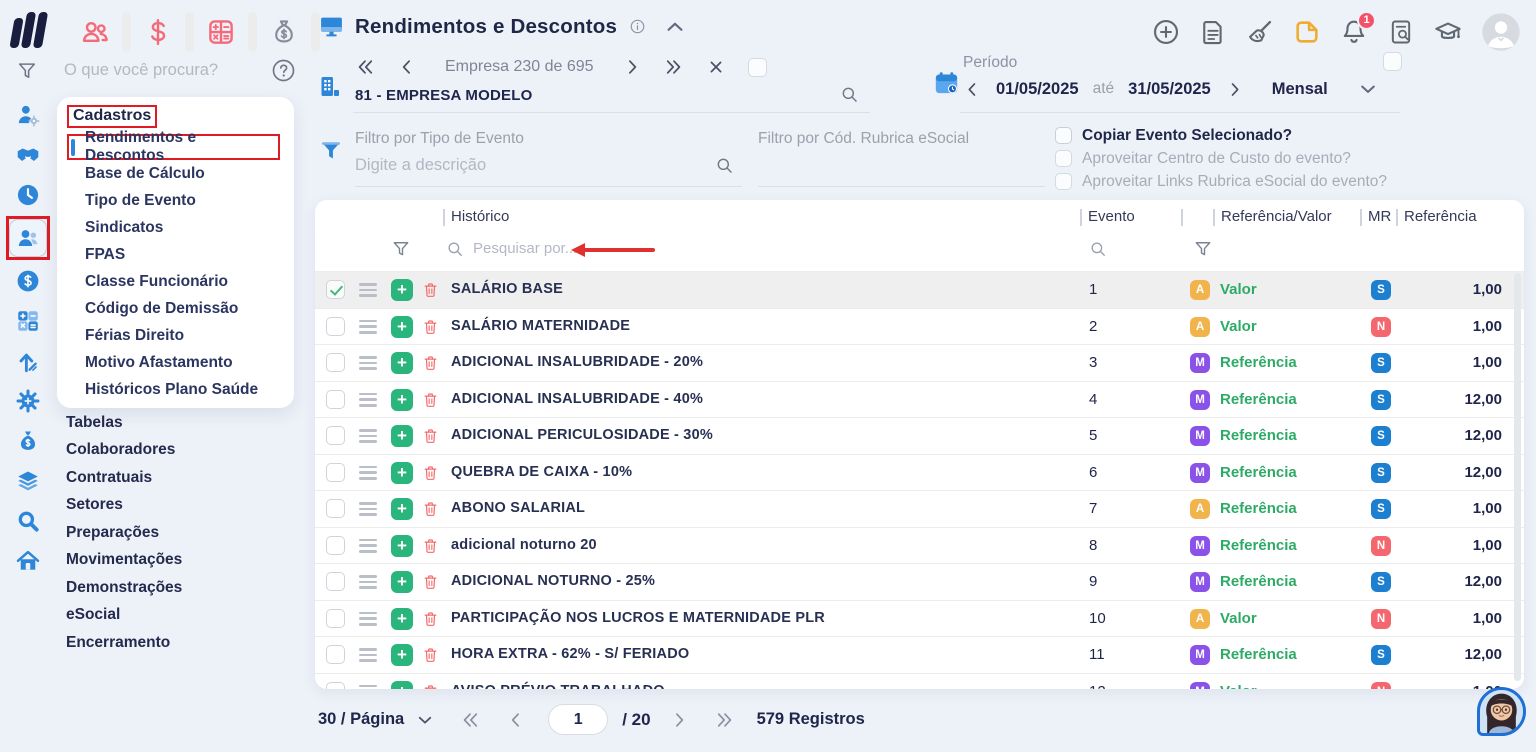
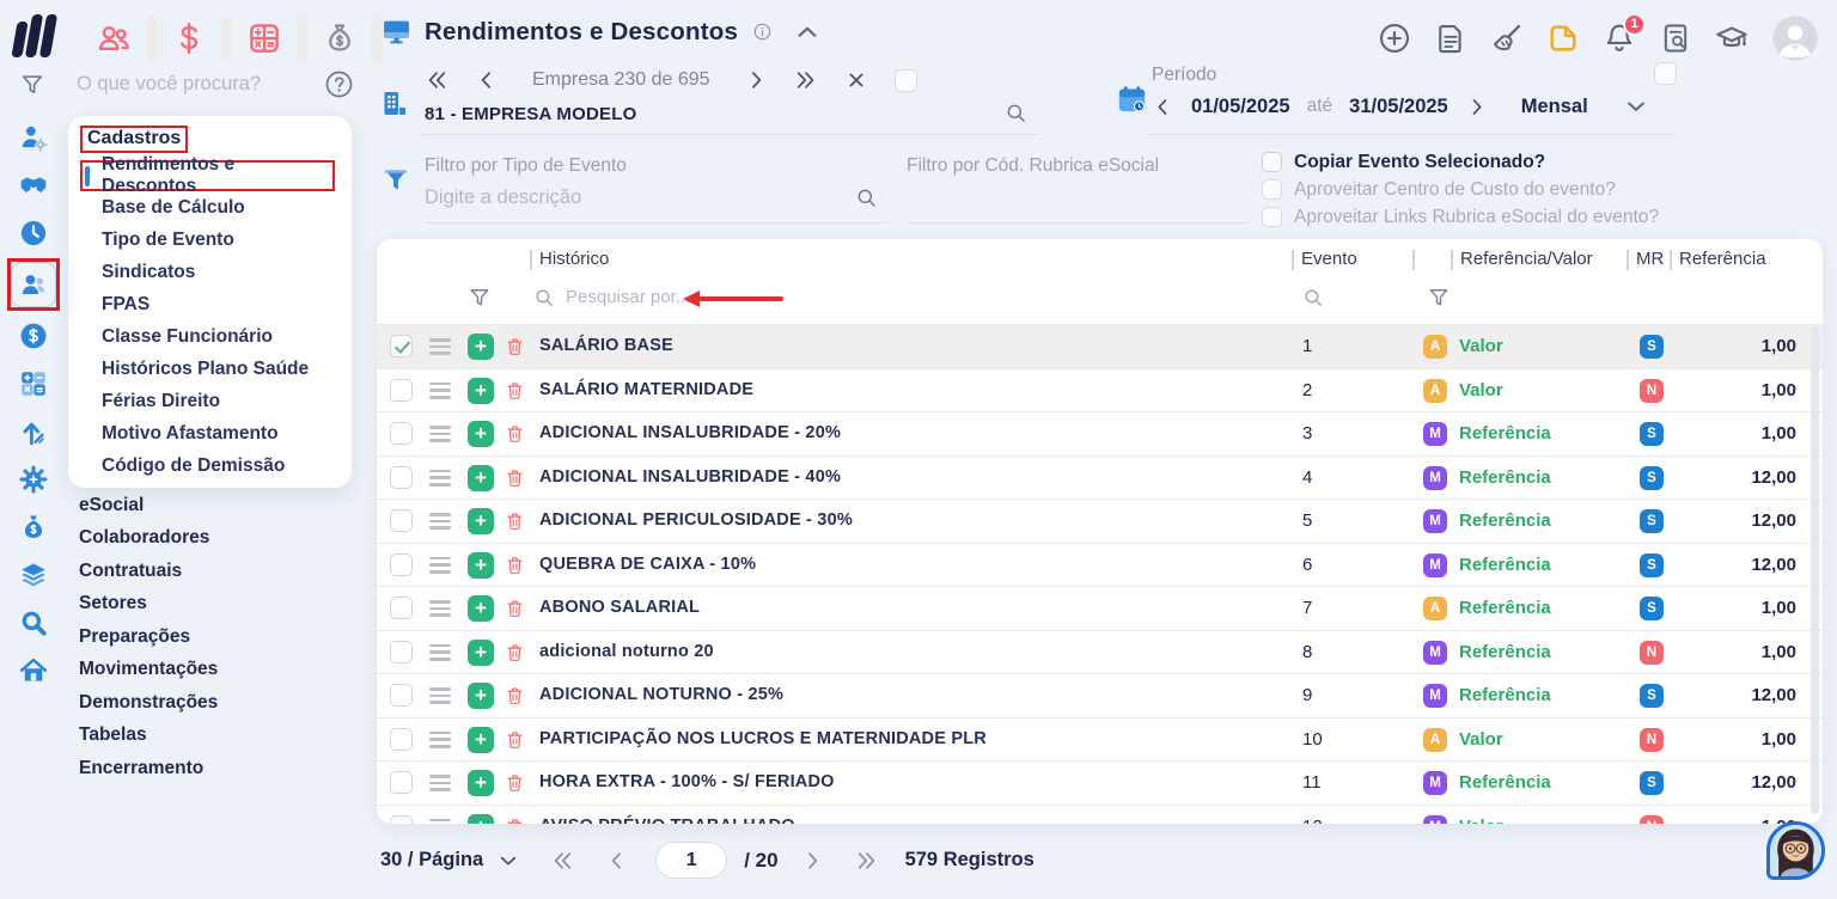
  O que você procura?
  Cadastros
  Rendimentos e Descontos
  Base de Cálculo
  Tipo de Evento
  Sindicatos
  FPAS
  Classe Funcionário
- Código de Demissão
+ Históricos Plano Saúde
  Férias Direito
  Motivo Afastamento
- Históricos Plano Saúde
+ Código de Demissão
- Tabelas
+ eSocial
  Colaboradores
  Contratuais
  Setores
  Preparações
  Movimentações
  Demonstrações
- eSocial
+ Tabelas
  Encerramento
  Rendimentos e Descontos
  Empresa 230 de 695
  81 - EMPRESA MODELO
  Período
  01/05/2025
  até
  31/05/2025
  Mensal
  Filtro por Tipo de Evento
  Digite a descrição
  Filtro por Cód. Rubrica eSocial
  Copiar Evento Selecionado?
  Aproveitar Centro de Custo do evento?
  Aproveitar Links Rubrica eSocial do evento?
  Histórico
  Evento
  Referência/Valor
  MR
  Referência
  Pesquisar por
  +
  SALÁRIO BASE
  1
  A
  Valor
  S
  1,00
  +
  SALÁRIO MATERNIDADE
  2
  A
  Valor
  N
  1,00
  +
  ADICIONAL INSALUBRIDADE - 20%
  3
  M
  Referência
  S
  1,00
  +
  ADICIONAL INSALUBRIDADE - 40%
  4
  M
  Referência
  S
  12,00
  +
  ADICIONAL PERICULOSIDADE - 30%
  5
  M
  Referência
  S
  12,00
  +
  QUEBRA DE CAIXA - 10%
  6
  M
  Referência
  S
  12,00
  +
  ABONO SALARIAL
  7
  A
  Referência
  S
  1,00
  +
  adicional noturno 20
  8
  M
  Referência
  N
  1,00
  +
  ADICIONAL NOTURNO - 25%
  9
  M
  Referência
  S
  12,00
  +
  PARTICIPAÇÃO NOS LUCROS E MATERNIDADE PLR
  10
  A
  Valor
  N
  1,00
  +
- HORA EXTRA - 62% - S/ FERIADO
+ HORA EXTRA - 100% - S/ FERIADO
  11
  M
  Referência
  S
  12,00
  30 / Página
  1
  / 20
  579 Registros
  1
